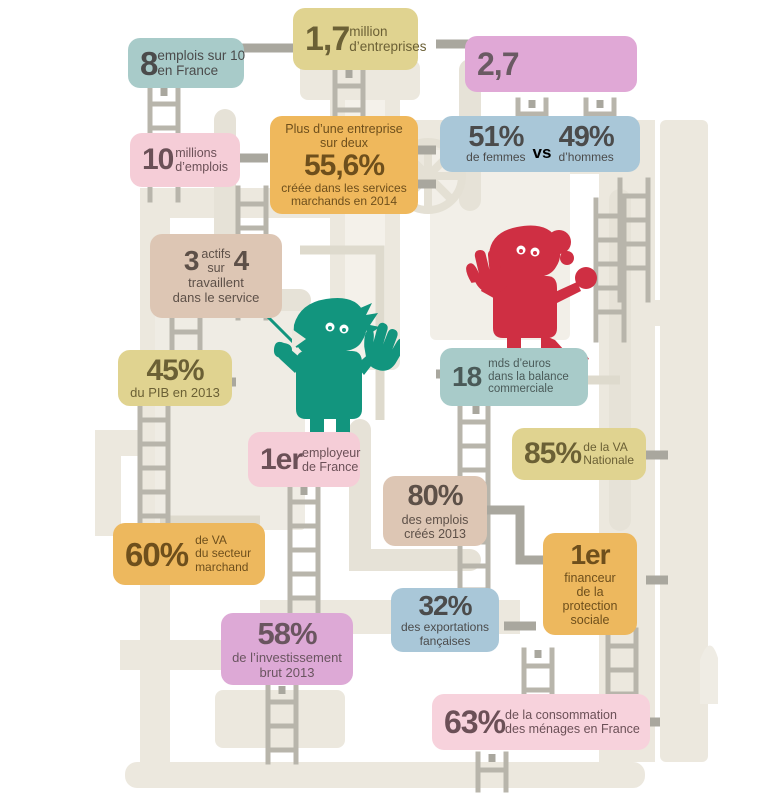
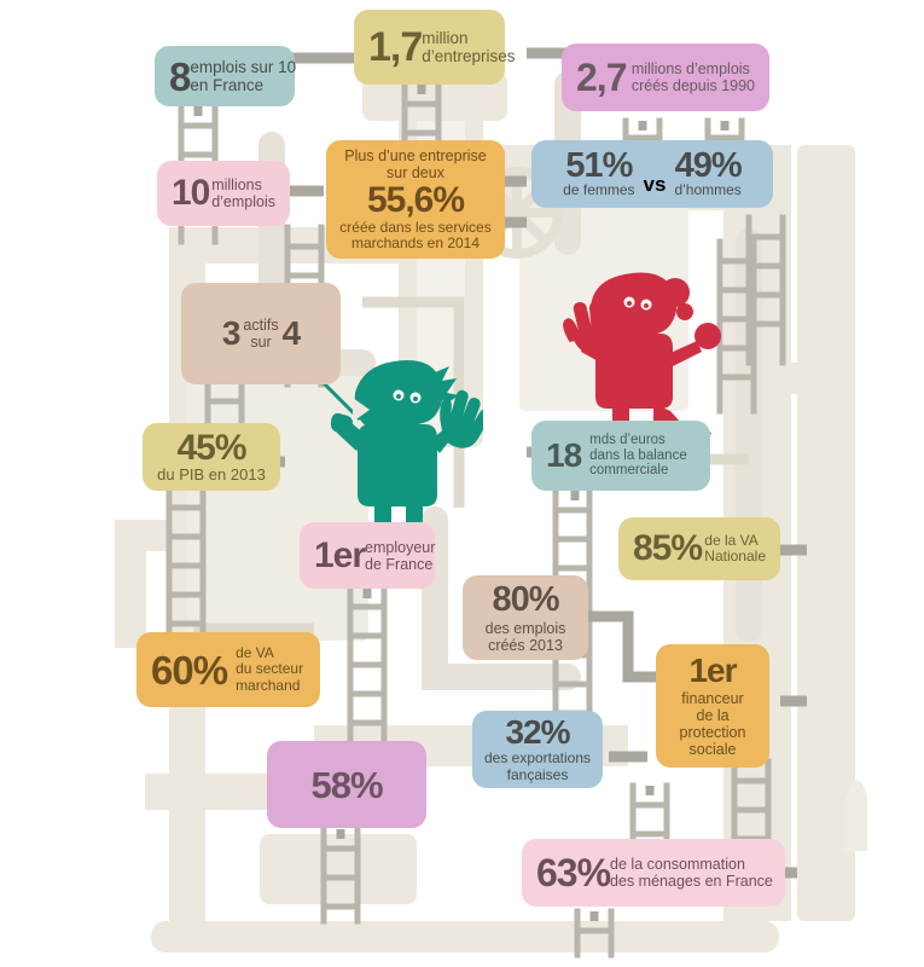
  8
  emplois sur 10
  en France
  1,7
  million
  d’entreprises
  2,7
+ millions d’emplois
+ créés depuis 1990
  51%
  de femmes
  vs
  49%
  d’hommes
  10
  millions
  d’emplois
  Plus d’une entreprise
  sur deux
  55,6%
  créée dans les services
  marchands en 2014
  3
  actifs
  sur
  4
- travaillent
- dans le service
  45%
  du PIB en 2013
  18
  mds d’euros
  dans la balance
  commerciale
  85%
  de la VA
  Nationale
  1er
  employeur
  de France
  80%
  des emplois
  créés 2013
  60%
  de VA
  du secteur
  marchand
  1er
  financeur
  de la
  protection
  sociale
  32%
  des exportations
  fançaises
  58%
- de l’investissement
- brut 2013
  63%
  de la consommation
  des ménages en France
